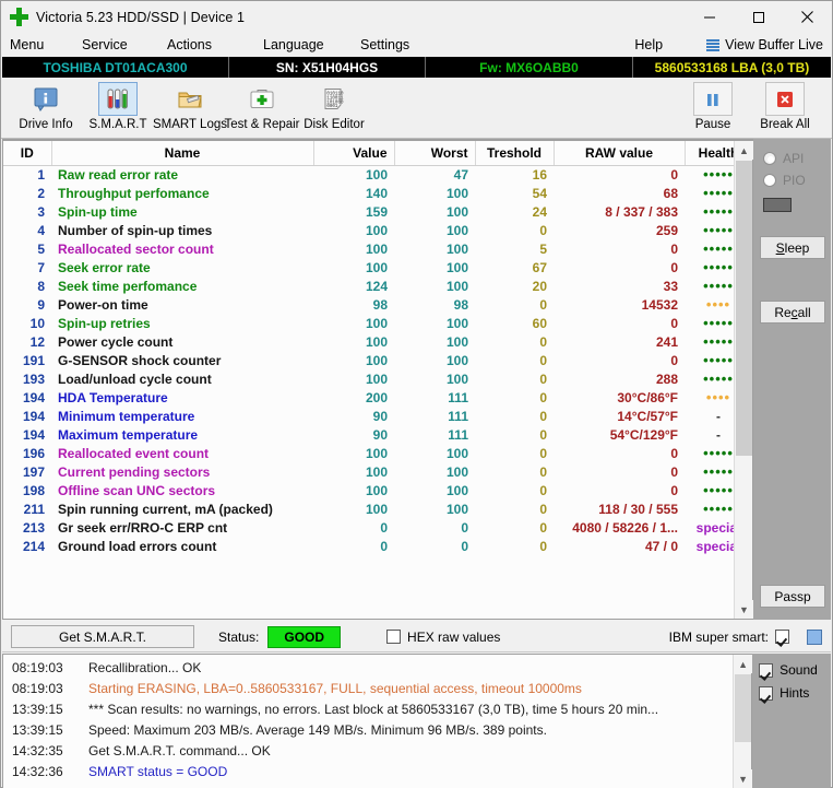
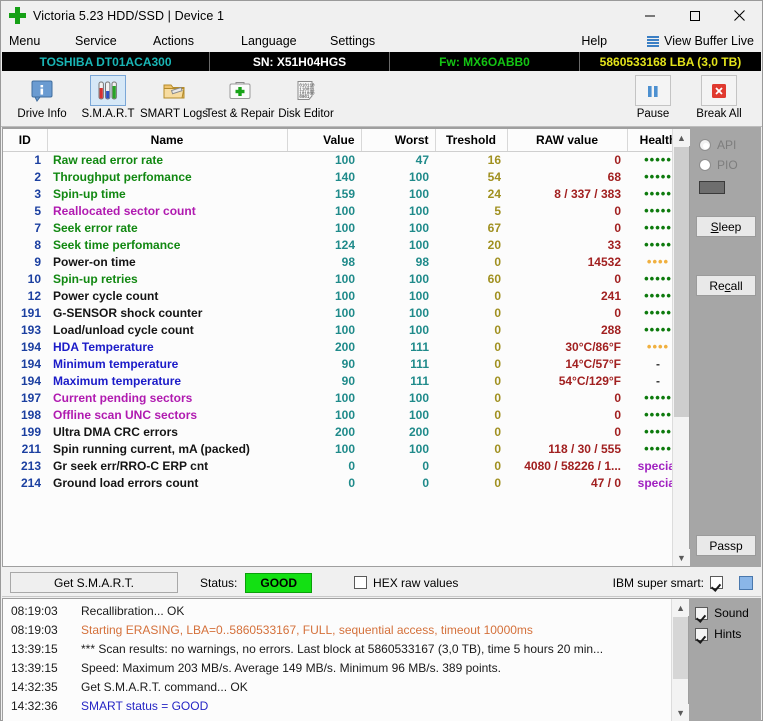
  Victoria 5.23 HDD/SSD | Device 1
  Menu
  Service
  Actions
  Language
  Settings
  Help
  View Buffer Live
  TOSHIBA DT01ACA300
  SN: X51H04HGS
  Fw: MX6OABB0
  5860533168 LBA (3,0 TB)
  Drive Info
  S.M.A.R.T
  SMART Logs
  Test & Repair
  Disk Editor
  Pause
  Break All
  ID	Name	Value	Worst	Treshold	RAW value	Healt
  1	Raw read error rate	100	47	16	0	•••••
  2	Throughput perfomance	140	100	54	68	•••••
  3	Spin-up time	159	100	24	8 / 337 / 383	•••••
- 4	Number of spin-up times	100	100	0	259	•••••
  5	Reallocated sector count	100	100	5	0	•••••
  7	Seek error rate	100	100	67	0	•••••
  8	Seek time perfomance	124	100	20	33	•••••
  9	Power-on time	98	98	0	14532	••••
  10	Spin-up retries	100	100	60	0	•••••
  12	Power cycle count	100	100	0	241	•••••
  191	G-SENSOR shock counter	100	100	0	0	•••••
  193	Load/unload cycle count	100	100	0	288	•••••
  194	HDA Temperature	200	111	0	30°C/86°F	••••
  194	Minimum temperature	90	111	0	14°C/57°F	-
  194	Maximum temperature	90	111	0	54°C/129°F	-
- 196	Reallocated event count	100	100	0	0	•••••
  197	Current pending sectors	100	100	0	0	•••••
  198	Offline scan UNC sectors	100	100	0	0	•••••
+ 199	Ultra DMA CRC errors	200	200	0	0	•••••
  211	Spin running current, mA (packed)	100	100	0	118 / 30 / 555	•••••
  213	Gr seek err/RRO-C ERP cnt	0	0	0	4080 / 58226 / 1...	speci
  214	Ground load errors count	0	0	0	47 / 0	speci
  ▲
  ▼
  API
  PIO
  Sleep
  Recall
  Passp
  Get S.M.A.R.T.
  Status:
  GOOD
  HEX raw values
  IBM super smart:
  08:19:03
  Recallibration... OK
  08:19:03
  Starting ERASING, LBA=0..5860533167, FULL, sequential access, timeout 10000ms
  13:39:15
  *** Scan results: no warnings, no errors. Last block at 5860533167 (3,0 TB), time 5 hours 20 min...
  13:39:15
  Speed: Maximum 203 MB/s. Average 149 MB/s. Minimum 96 MB/s. 389 points.
  14:32:35
  Get S.M.A.R.T. command... OK
  14:32:36
  SMART status = GOOD
  ▲
  ▼
  Sound
  Hints
